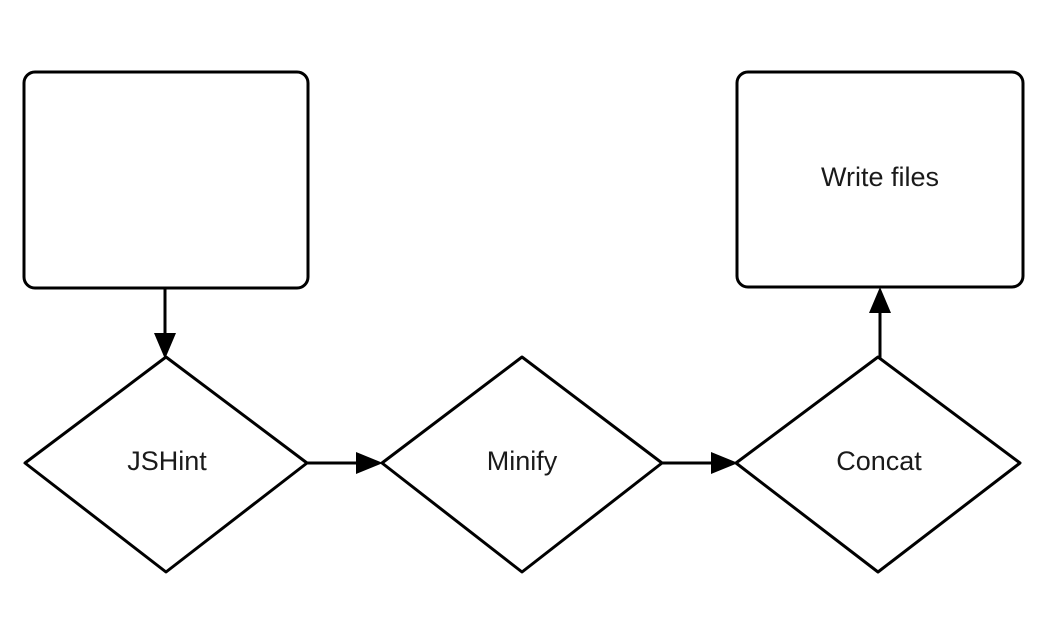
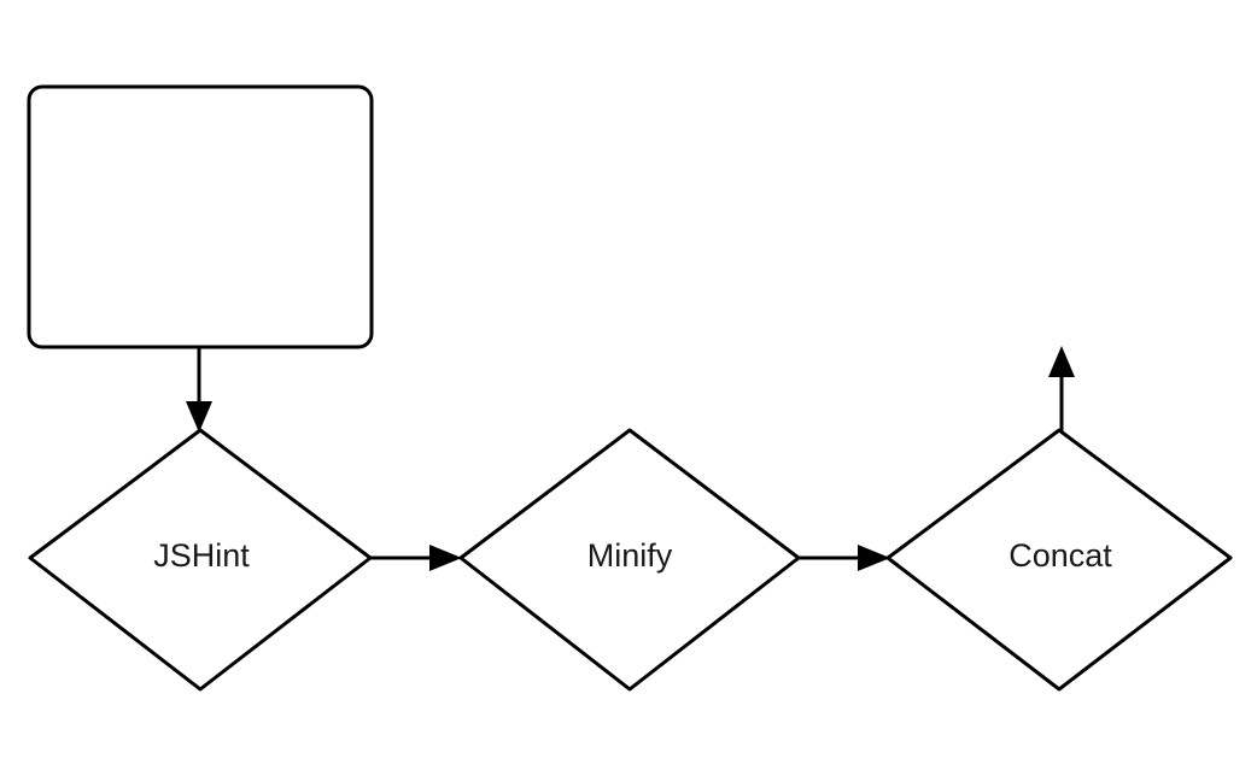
  JSHint
  Minify
  Concat
- Write files
